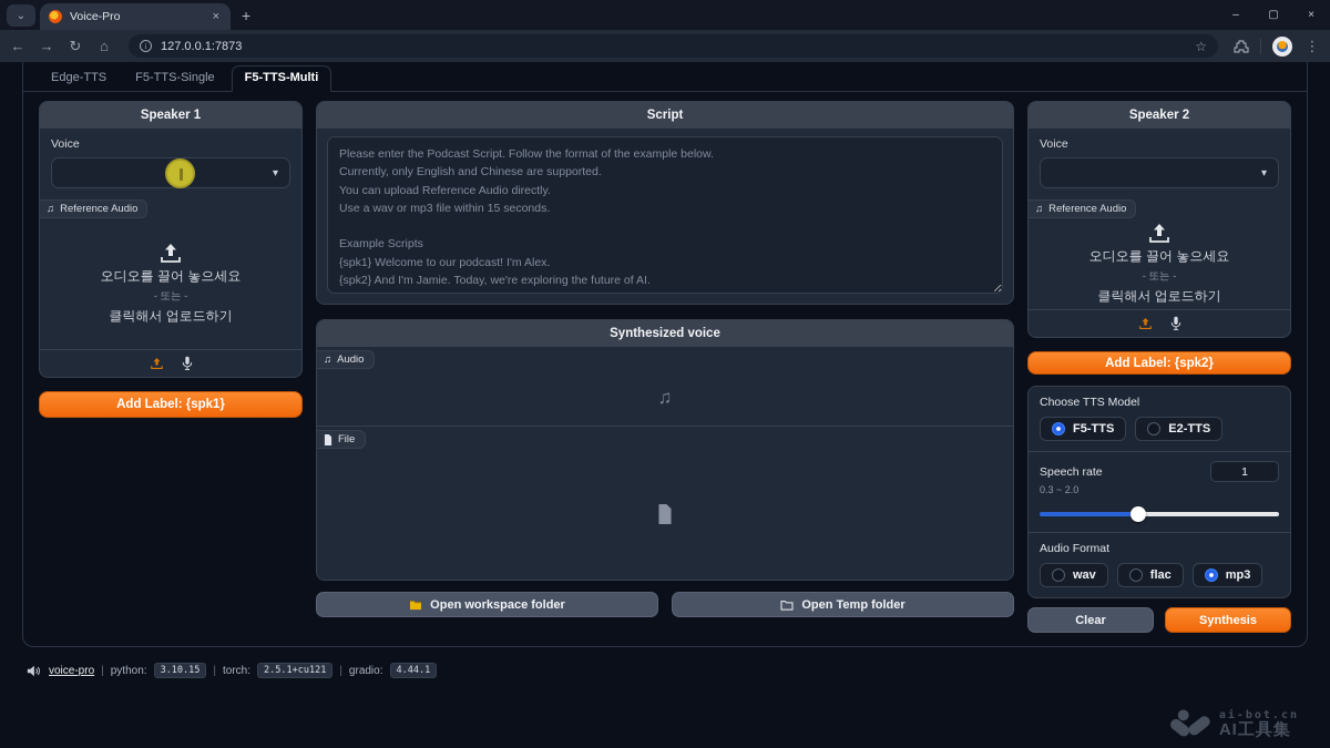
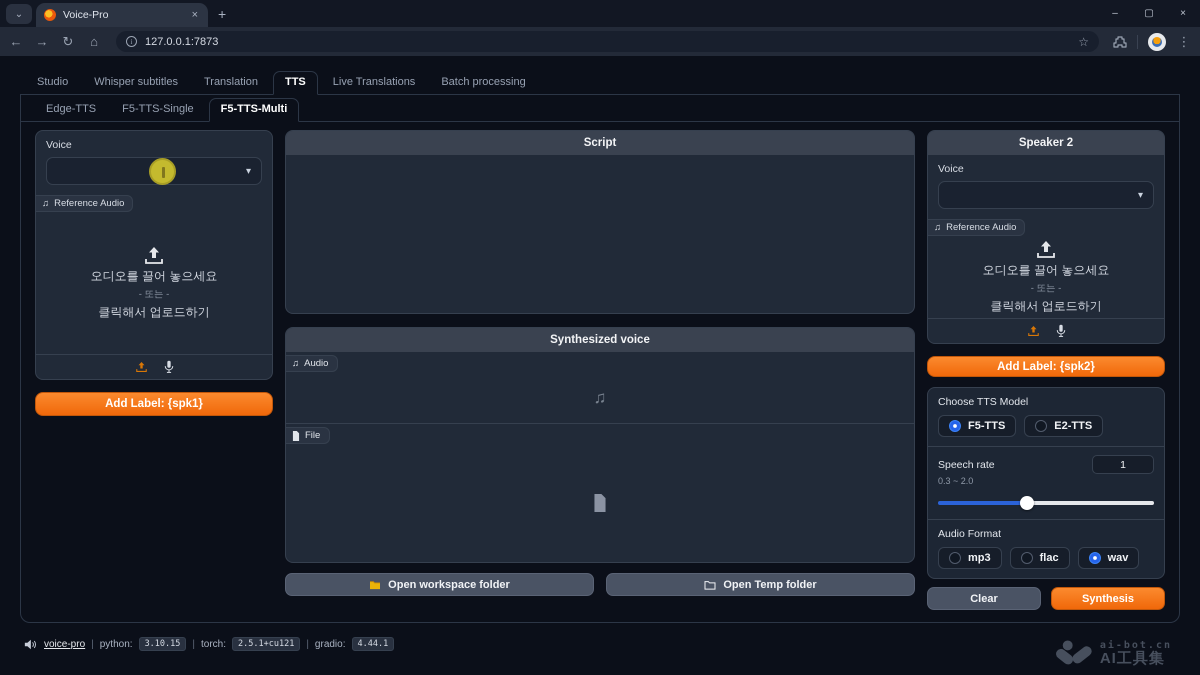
  ⌄
  Voice-Pro
  ×
  +
  –
  ▢
  ×
  ←
  →
  ↻
  ⌂
  i
  127.0.0.1:7873
  ☆
  ⋮
+ Studio
+ Whisper subtitles
+ Translation
+ TTS
+ Live Translations
+ Batch processing
  Edge-TTS
  F5-TTS-Single
  F5-TTS-Multi
- Speaker 1
  Voice
  ▾
  ♫
  Reference Audio
  오디오를 끌어 놓으세요
  - 또는 -
  클릭해서 업로드하기
  Add Label: {spk1}
  Script
- Please enter the Podcast Script. Follow the format of the example below.
- Currently, only English and Chinese are supported.
- You can upload Reference Audio directly.
- Use a wav or mp3 file within 15 seconds.
- Example Scripts
- {spk1} Welcome to our podcast! I'm Alex.
- {spk2} And I'm Jamie. Today, we're exploring the future of AI.
  Synthesized voice
  ♫
  Audio
  ♫
  File
  Open workspace folder
  Open Temp folder
  Speaker 2
  Voice
  ▾
  ♫
  Reference Audio
  오디오를 끌어 놓으세요
  - 또는 -
  클릭해서 업로드하기
  Add Label: {spk2}
  Choose TTS Model
  F5-TTS
  E2-TTS
  Speech rate
  1
  0.3 ~ 2.0
  Audio Format
- wav
+ mp3
  flac
- mp3
+ wav
  Clear
  Synthesis
  voice-pro
  |
  python:
  3.10.15
  |
  torch:
  2.5.1+cu121
  |
  gradio:
  4.44.1
  ai-bot.cn
  AI工具集
